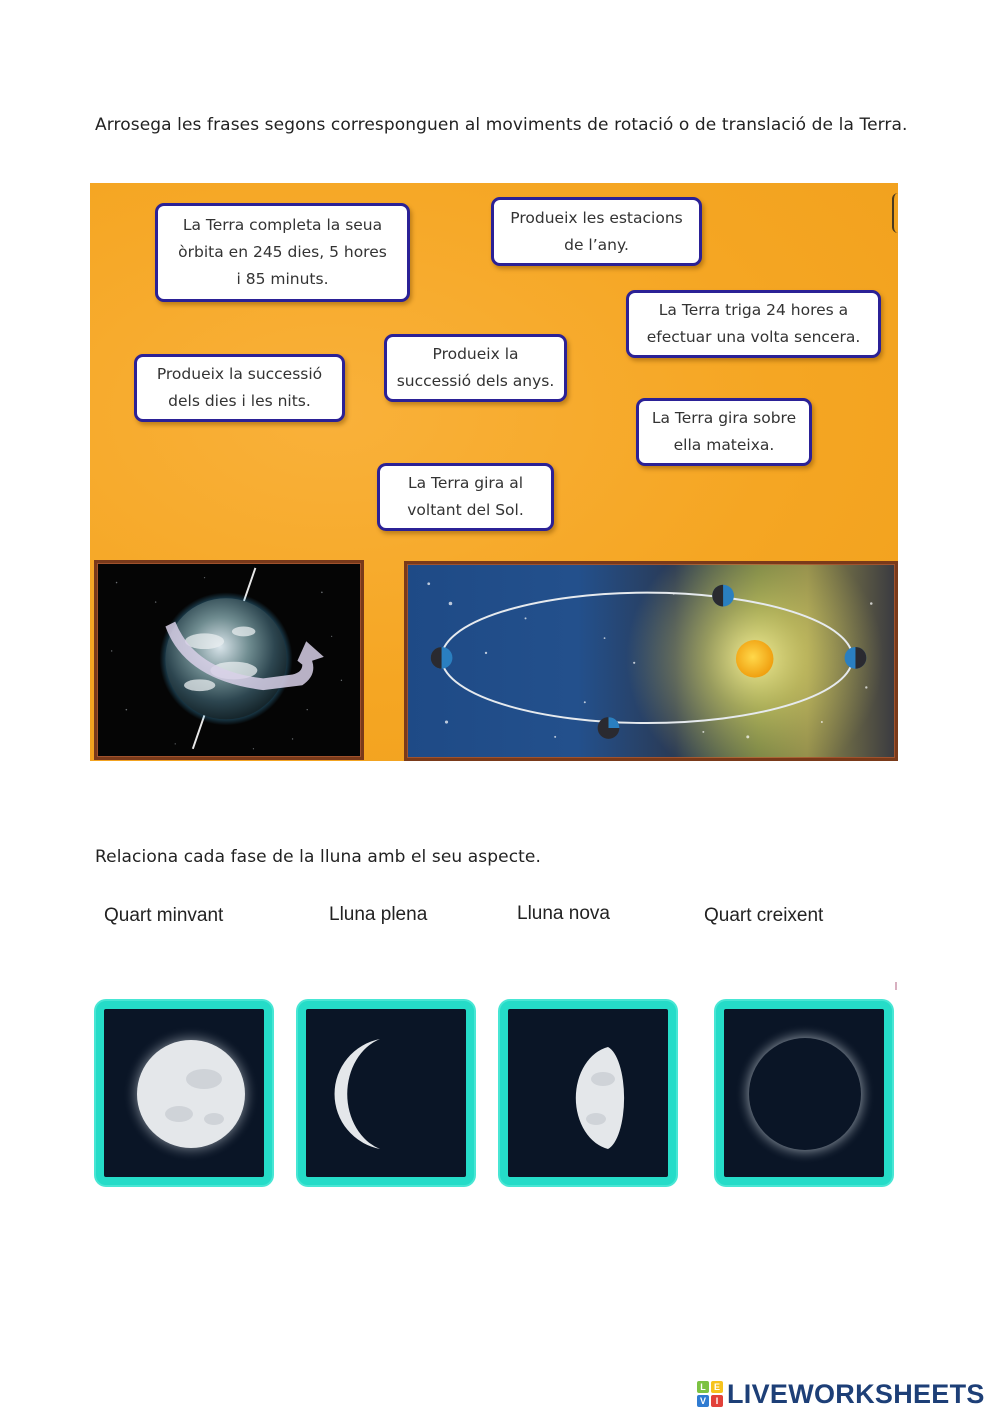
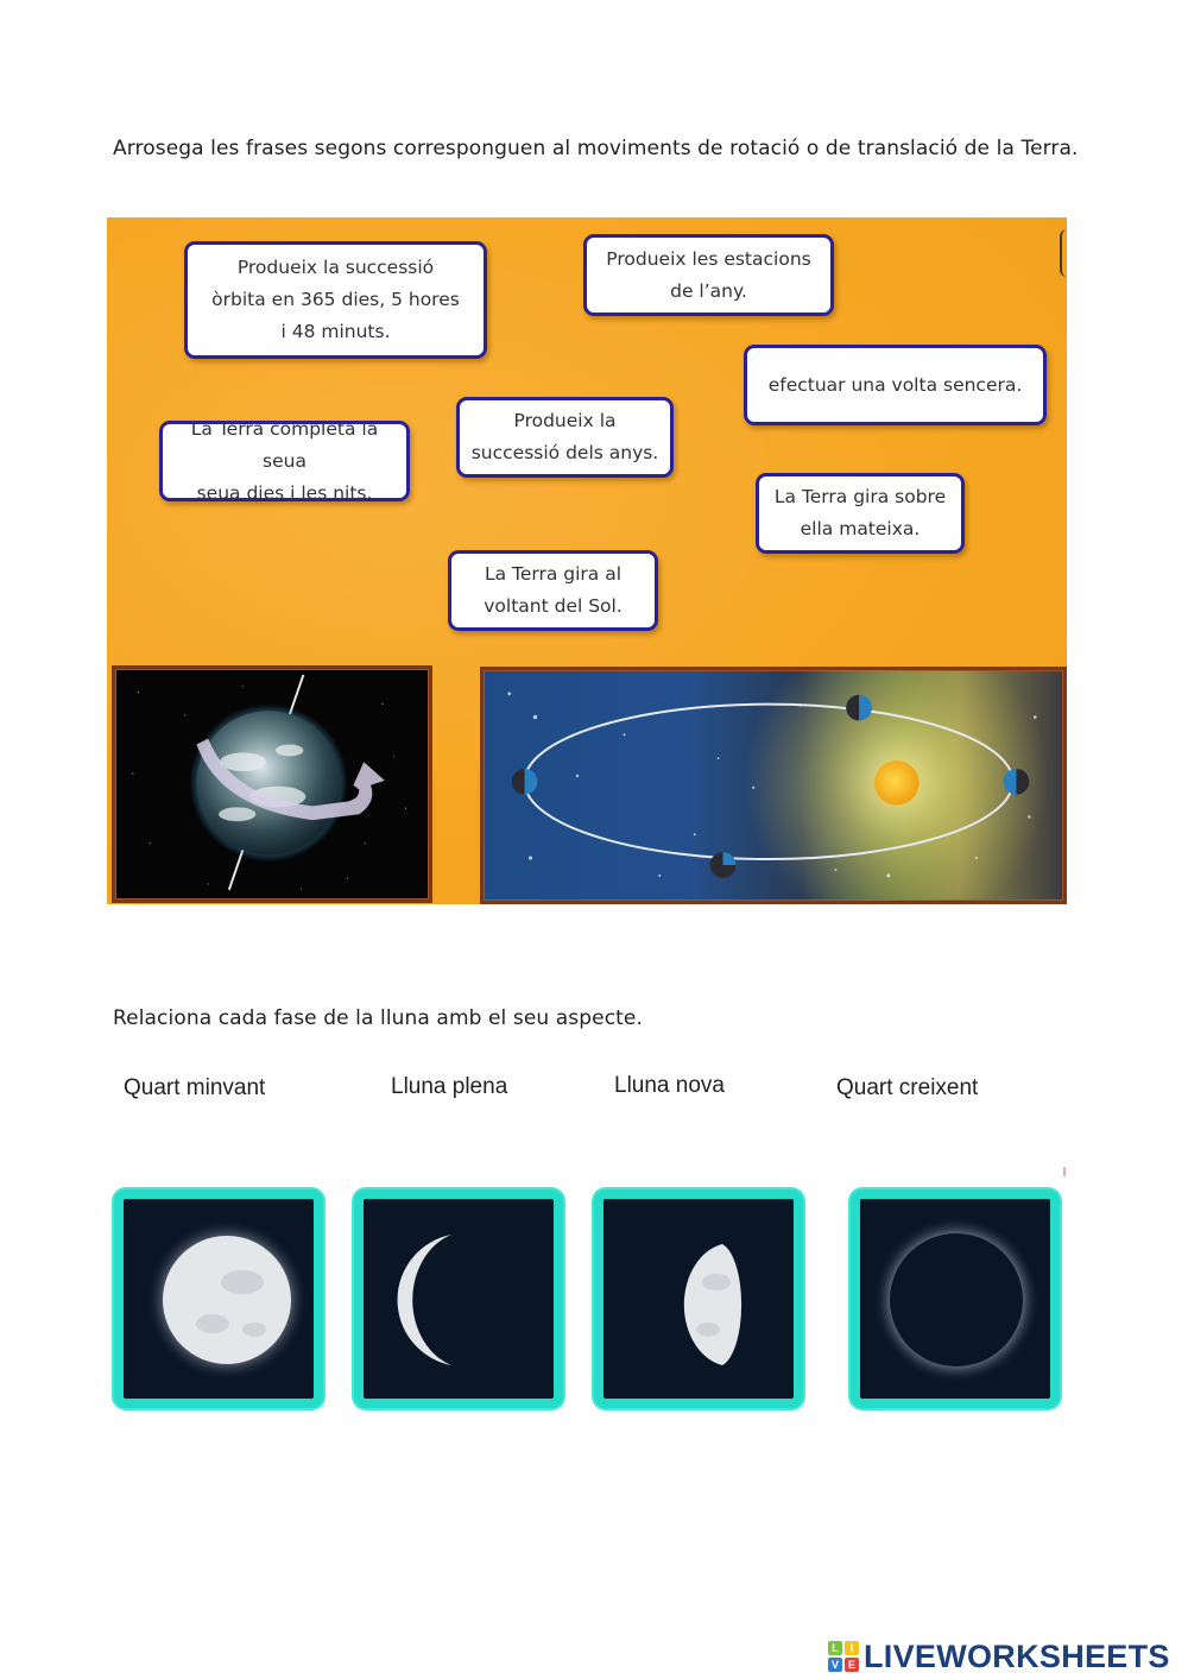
  Arrosega les frases segons corresponguen al moviments de rotació o de translació de la Terra.
- La Terra completa la seua
+ Produeix la successió
- òrbita en 245 dies, 5 hores
+ òrbita en 365 dies, 5 hores
- i 85 minuts.
+ i 48 minuts.
  Produeix les estacions
  de l’any.
- La Terra triga 24 hores a
  efectuar una volta sencera.
- Produeix la successió
+ La Terra completa la seua
- dels dies i les nits.
+ seua dies i les nits.
  Produeix la
  successió dels anys.
  La Terra gira sobre
  ella mateixa.
  La Terra gira al
  voltant del Sol.
  Relaciona cada fase de la lluna amb el seu aspecte.
  Quart minvant
  Lluna plena
  Lluna nova
  Quart creixent
  L
- E
+ I
  V
- I
+ E
  LIVEWORKSHEETS
